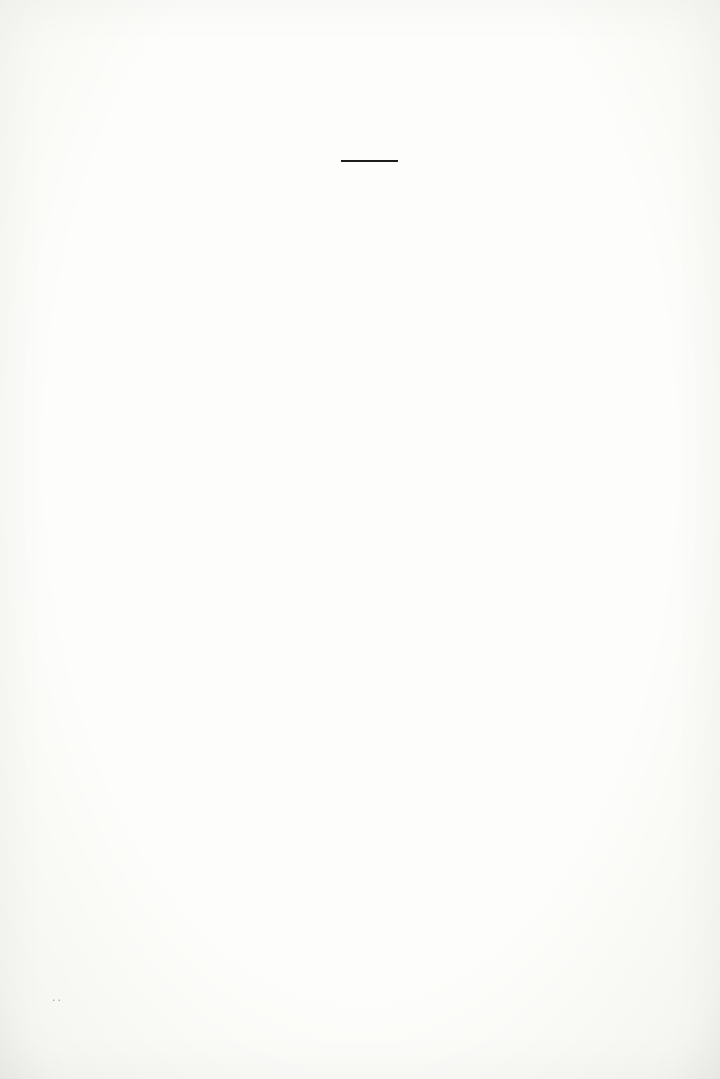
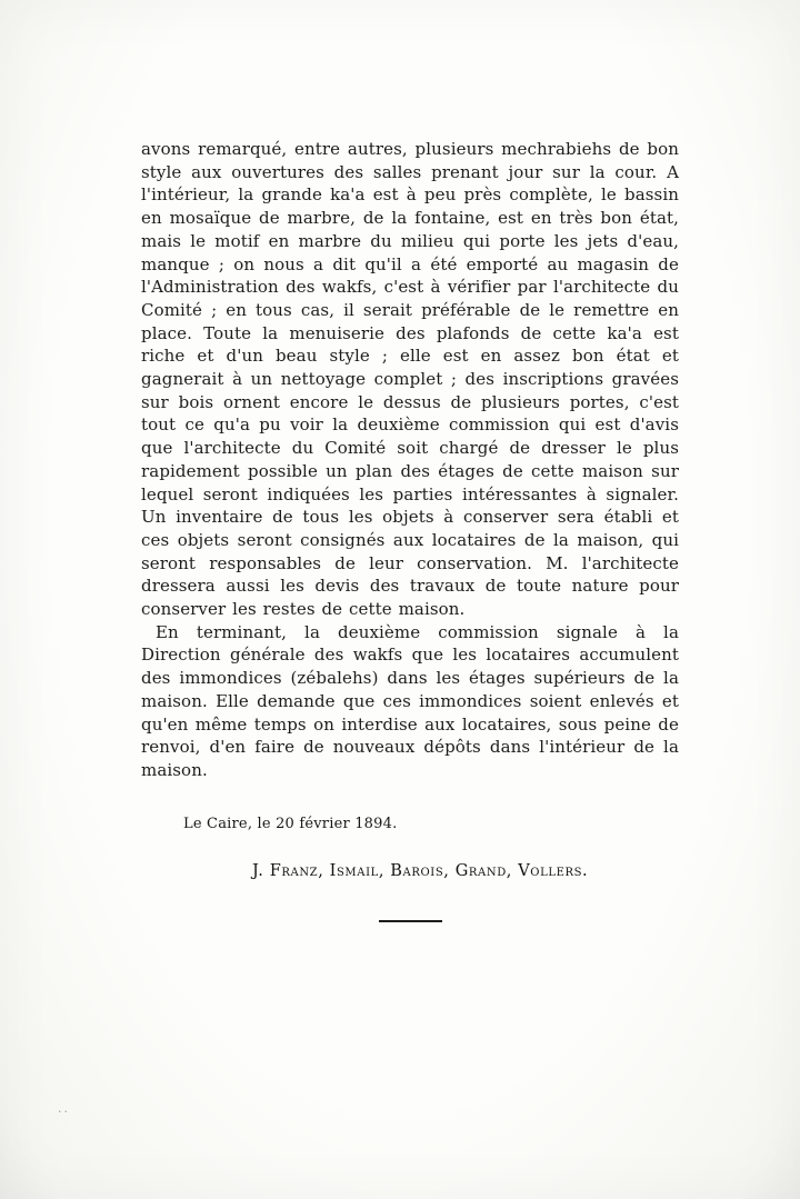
+ avons remarqué, entre autres, plusieurs mechrabiehs de bon style aux ouvertures des salles prenant jour sur la cour. A l'intérieur, la grande ka'a est à peu près complète, le bassin en mosaïque de marbre, de la fontaine, est en très bon état, mais le motif en marbre du milieu qui porte les jets d'eau, manque ; on nous a dit qu'il a été emporté au magasin de l'Administration des wakfs, c'est à vérifier par l'architecte du Comité ; en tous cas, il serait préférable de le remettre en place. Toute la menuiserie des plafonds de cette ka'a est riche et d'un beau style ; elle est en assez bon état et gagnerait à un nettoyage complet ; des inscriptions gravées sur bois ornent encore le dessus de plusieurs portes, c'est tout ce qu'a pu voir la deuxième commission qui est d'avis que l'architecte du Comité soit chargé de dresser le plus rapidement possible un plan des étages de cette maison sur lequel seront indiquées les parties intéressantes à signaler. Un inventaire de tous les objets à conserver sera établi et ces objets seront consignés aux locataires de la maison, qui seront responsables de leur conservation. M. l'architecte dressera aussi les devis des travaux de toute nature pour conserver les restes de cette maison.
+ En terminant, la deuxième commission signale à la Direction générale des wakfs que les locataires accumulent des immondices (zébalehs) dans les étages supérieurs de la maison. Elle demande que ces immondices soient enlevés et qu'en même temps on interdise aux locataires, sous peine de renvoi, d'en faire de nouveaux dépôts dans l'intérieur de la maison.
+ Le Caire, le 20 février 1894.
+ J. Franz, Ismail, Barois, Grand, Vollers.
  ··
